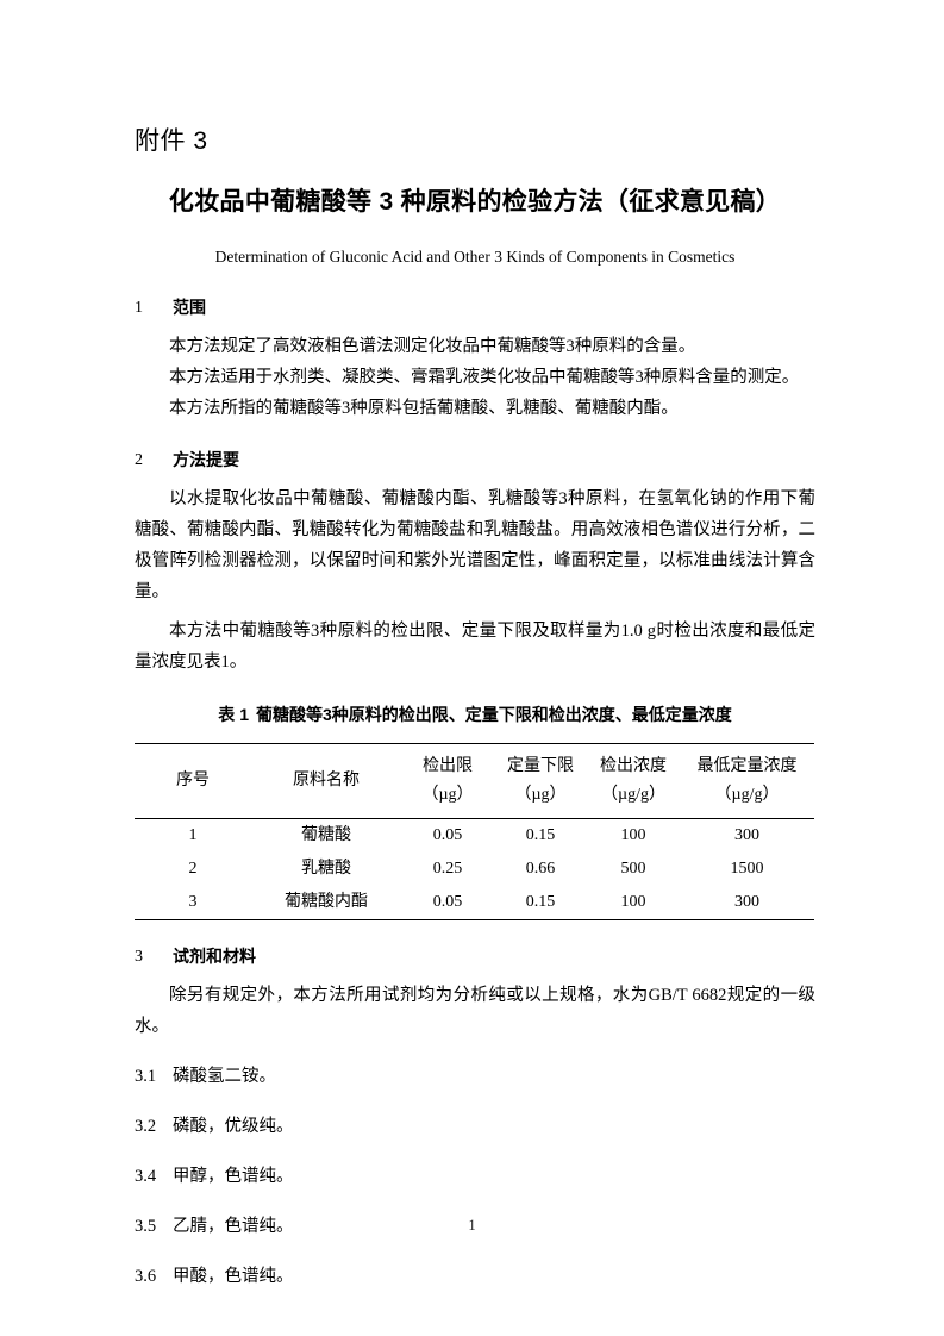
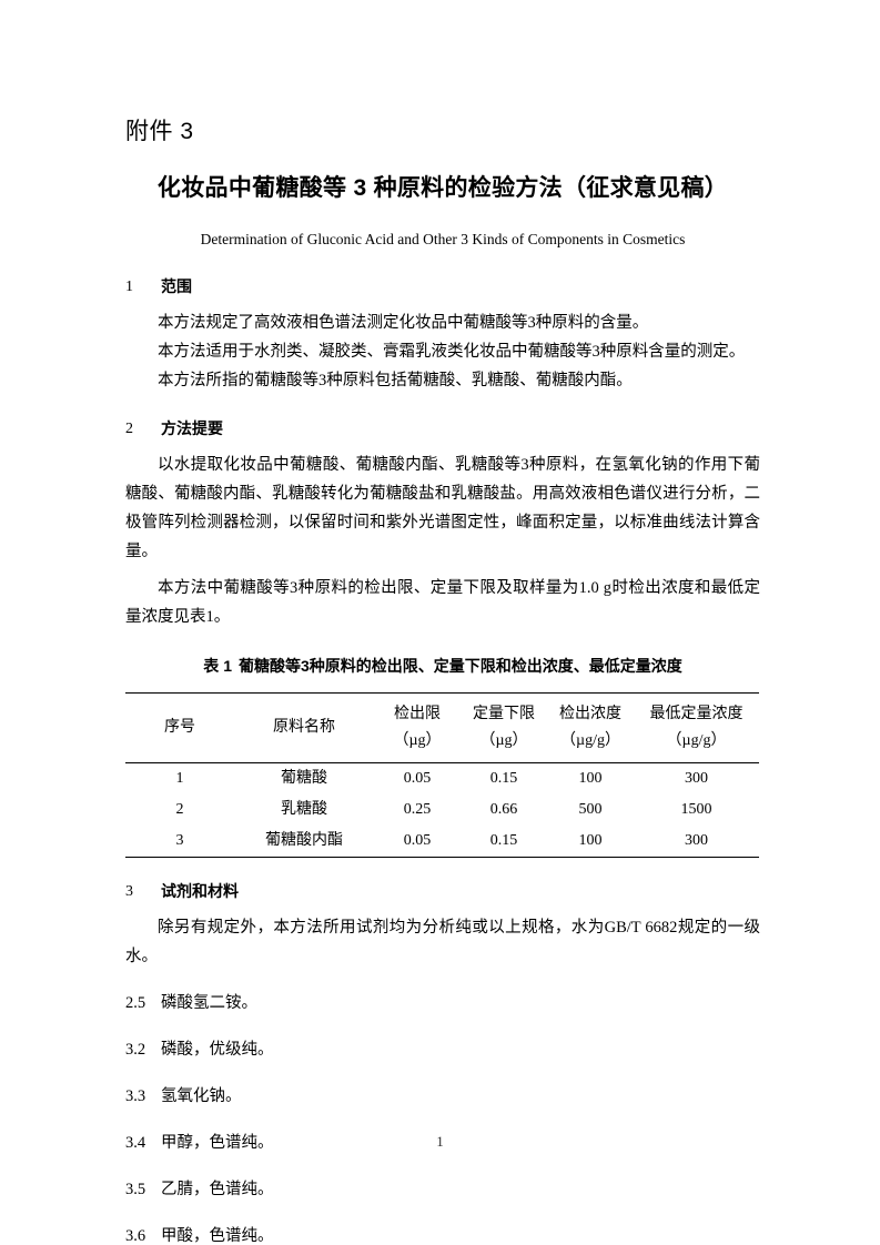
  附件 3
  化妆品中葡糖酸等 3 种原料的检验方法（征求意见稿）
  Determination of Gluconic Acid and Other 3 Kinds of Components in Cosmetics
  1
  范围
  本方法规定了高效液相色谱法测定化妆品中葡糖酸等3种原料的含量。
  本方法适用于水剂类、凝胶类、膏霜乳液类化妆品中葡糖酸等3种原料含量的测定。
  本方法所指的葡糖酸等3种原料包括葡糖酸、乳糖酸、葡糖酸内酯。
  2
  方法提要
  以水提取化妆品中葡糖酸、葡糖酸内酯、乳糖酸等3种原料，在氢氧化钠的作用下葡糖酸、葡糖酸内酯、乳糖酸转化为葡糖酸盐和乳糖酸盐。用高效液相色谱仪进行分析，二极管阵列检测器检测，以保留时间和紫外光谱图定性，峰面积定量，以标准曲线法计算含量。
  本方法中葡糖酸等3种原料的检出限、定量下限及取样量为1.0 g时检出浓度和最低定量浓度见表1。
  表 1 葡糖酸等3种原料的检出限、定量下限和检出浓度、最低定量浓度
  序号	原料名称	检出限 （µg）	定量下限 （µg）	检出浓度 （µg/g）	最低定量浓度 （µg/g）
  1	葡糖酸	0.05	0.15	100	300
  2	乳糖酸	0.25	0.66	500	1500
  3	葡糖酸内酯	0.05	0.15	100	300
  3
  试剂和材料
  除另有规定外，本方法所用试剂均为分析纯或以上规格，水为GB/T 6682规定的一级水。
- 3.1
+ 2.5
  磷酸氢二铵。
  3.2
  磷酸，优级纯。
+ 3.3
+ 氢氧化钠。
  3.4
  甲醇，色谱纯。
  3.5
  乙腈，色谱纯。
  3.6
  甲酸，色谱纯。
  1
